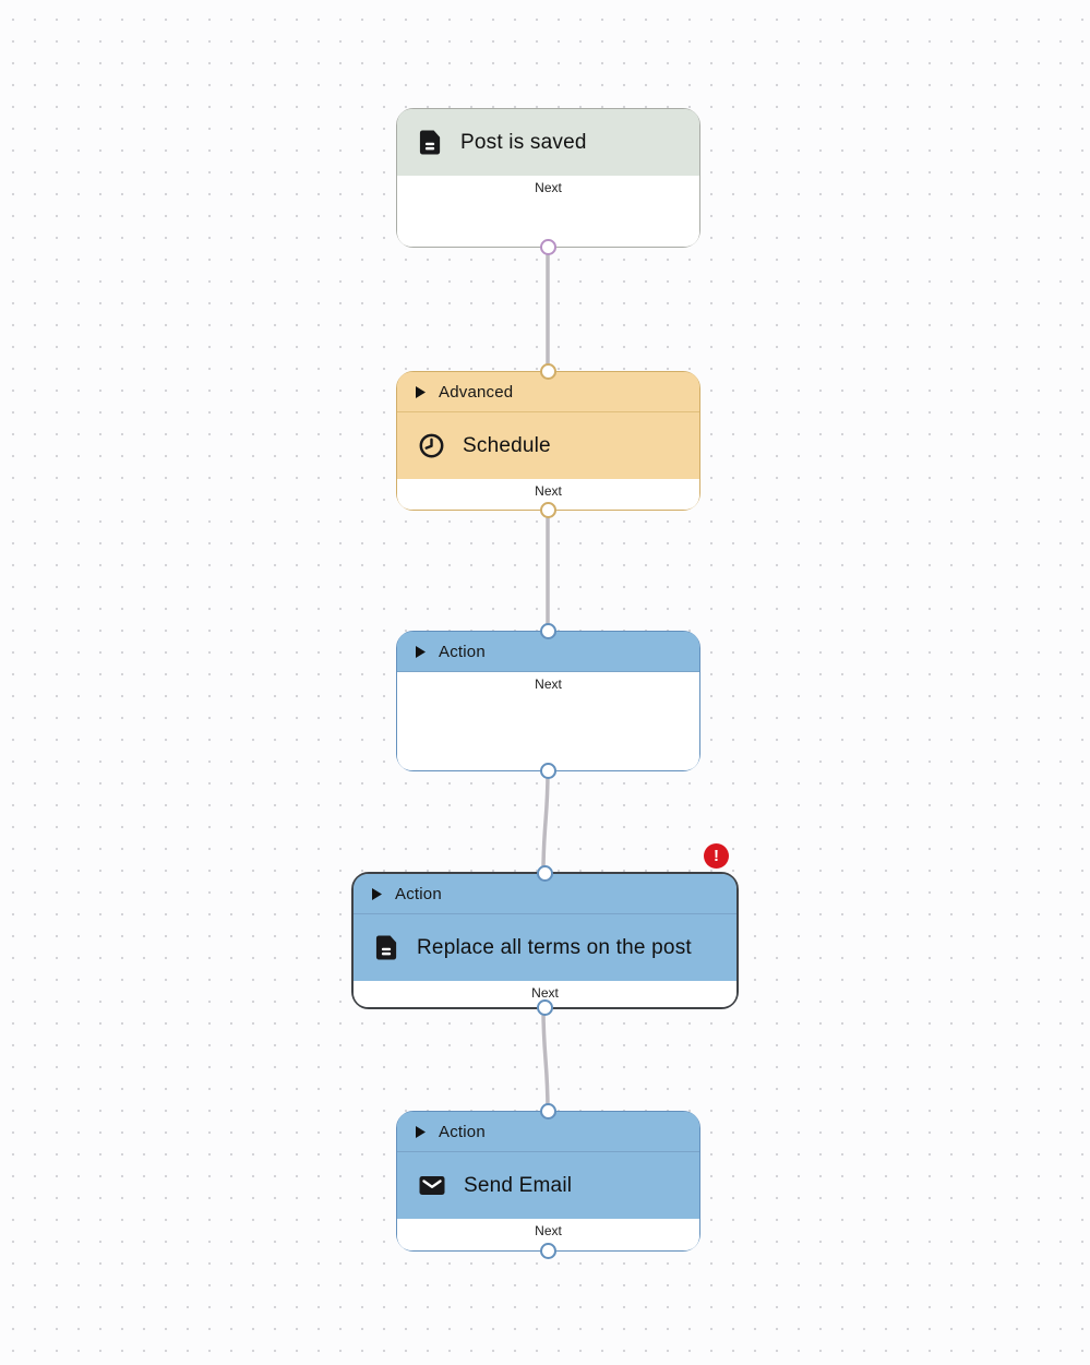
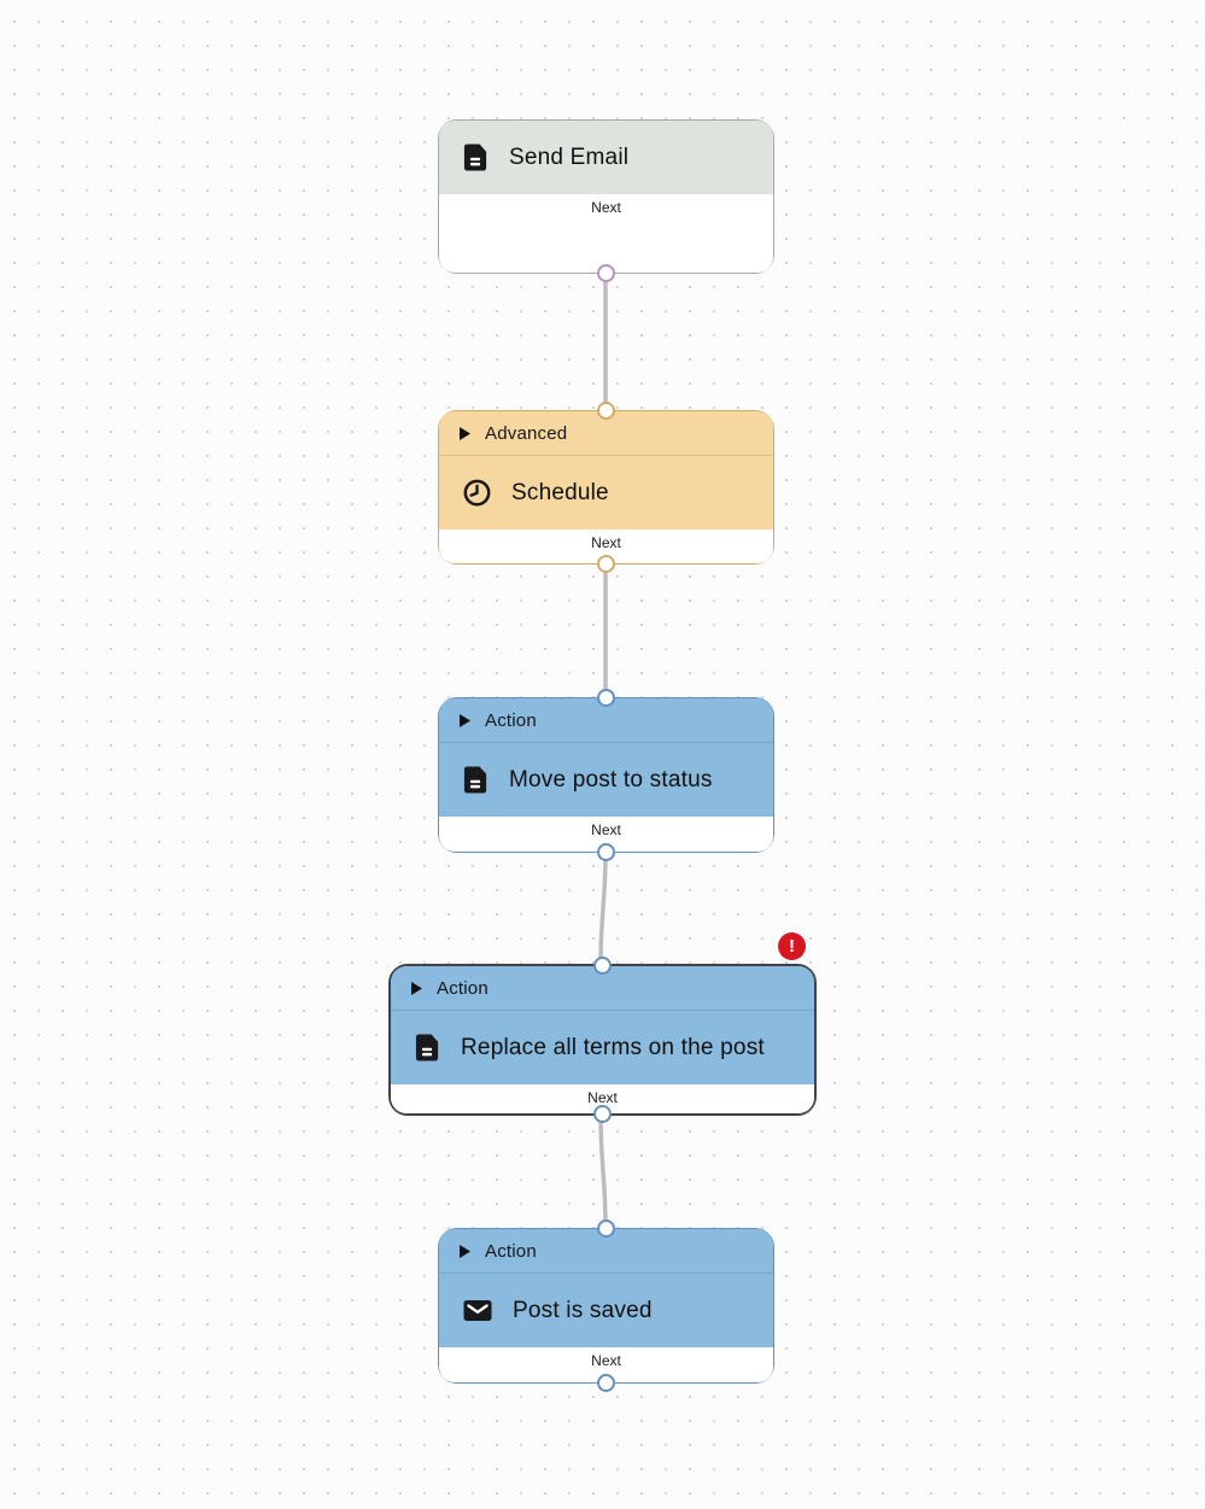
- Post is saved
+ Send Email
  Next
  Advanced
  Schedule
  Next
  Action
+ Move post to status
  Next
  Action
  Replace all terms on the post
  Next
  !
  Action
- Send Email
+ Post is saved
  Next
